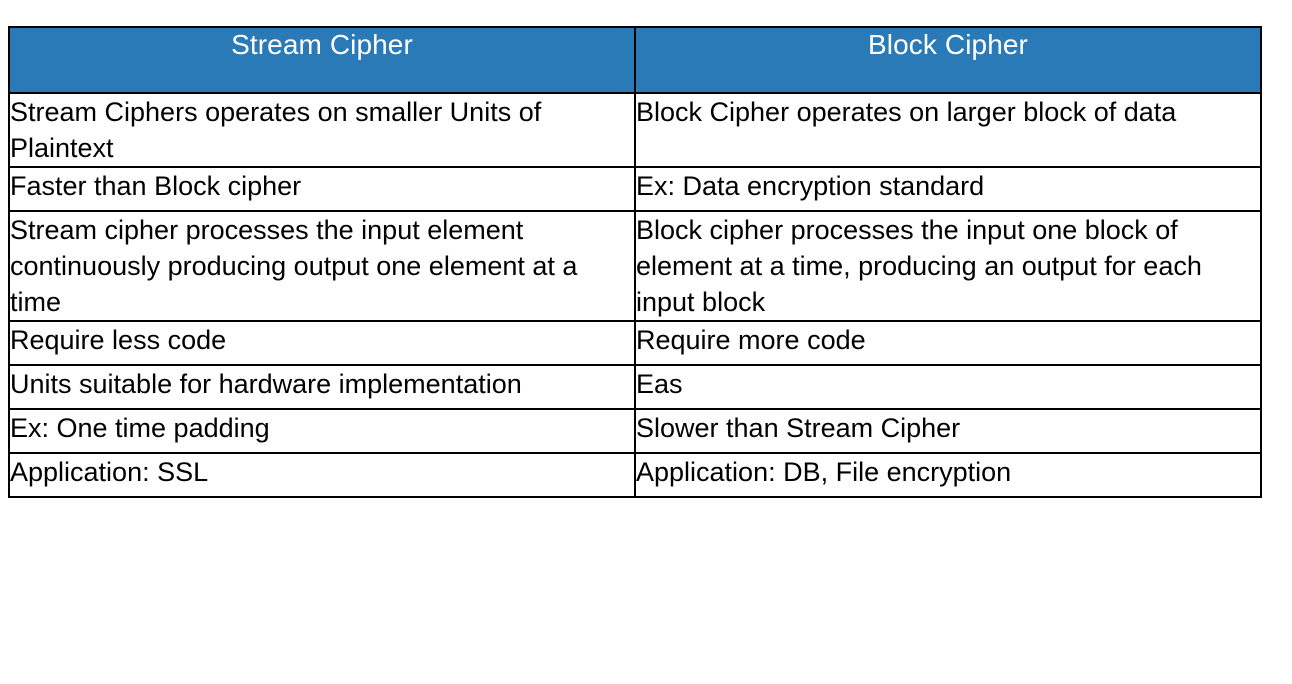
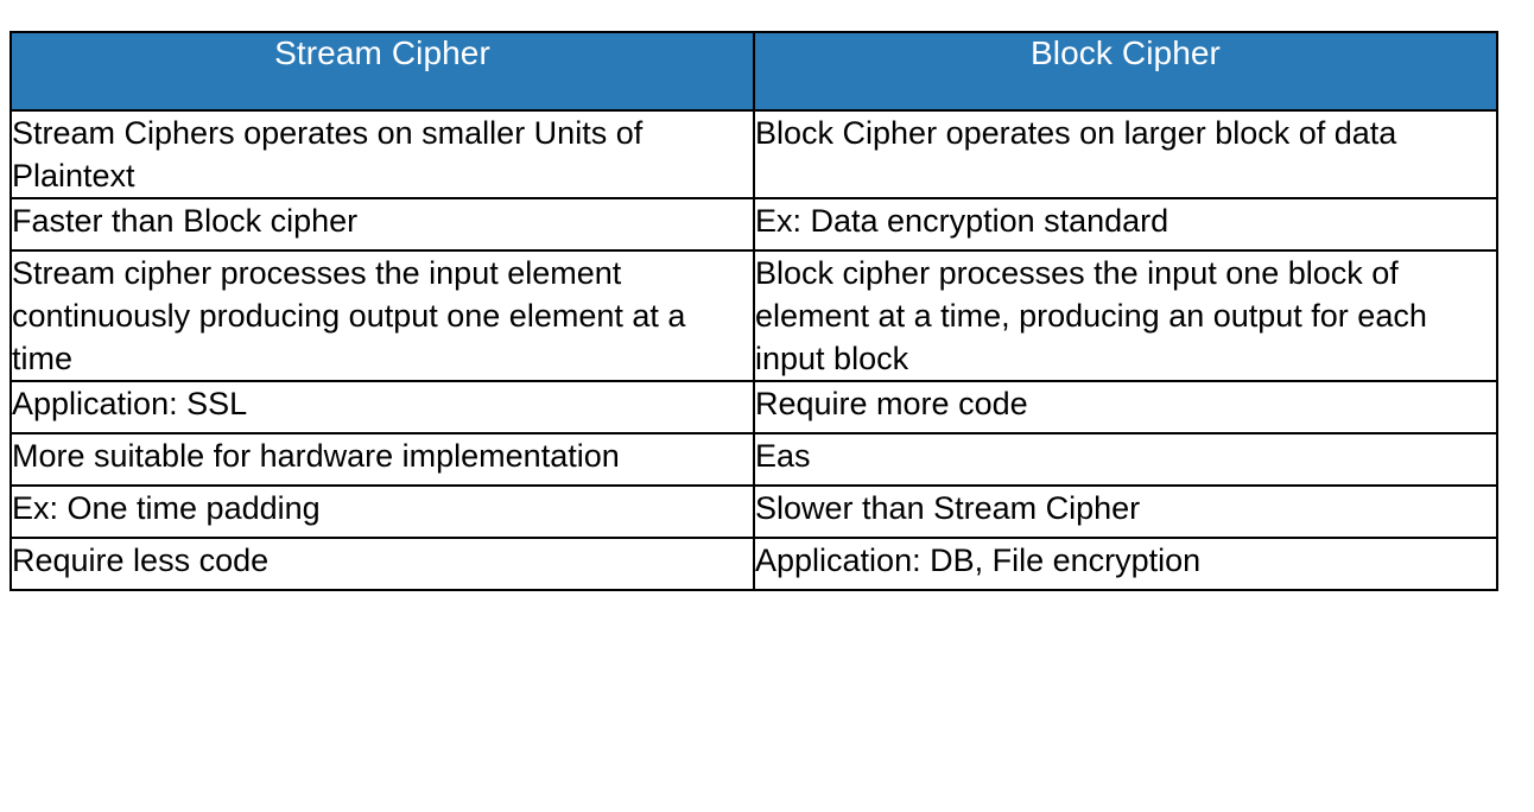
  Stream Cipher	Block Cipher
  Stream Ciphers operates on smaller Units of Plaintext	Block Cipher operates on larger block of data
  Faster than Block cipher	Ex: Data encryption standard
  Stream cipher processes the input element continuously producing output one element at a time	Block cipher processes the input one block of element at a time, producing an output for each input block
- Require less code	Require more code
+ Application: SSL	Require more code
- Units suitable for hardware implementation	Eas
+ More suitable for hardware implementation	Eas
  Ex: One time padding	Slower than Stream Cipher
- Application: SSL	Application: DB, File encryption
+ Require less code	Application: DB, File encryption
